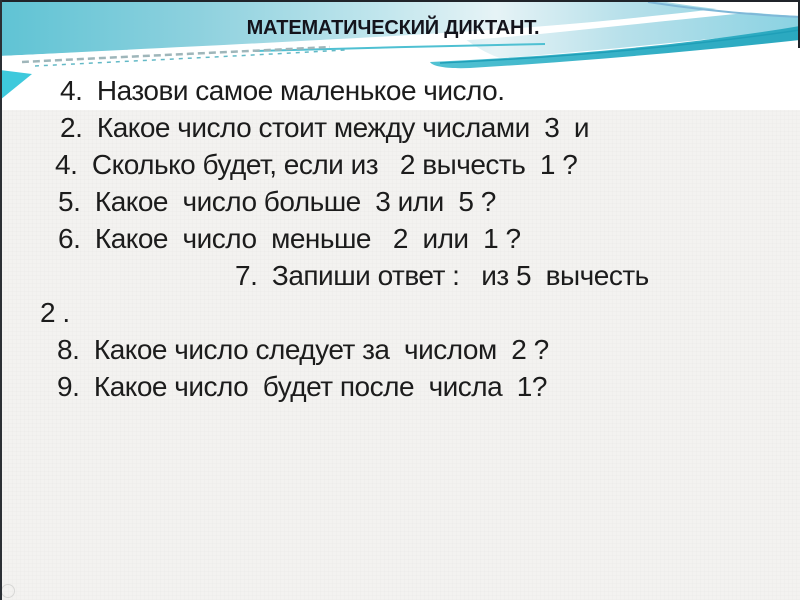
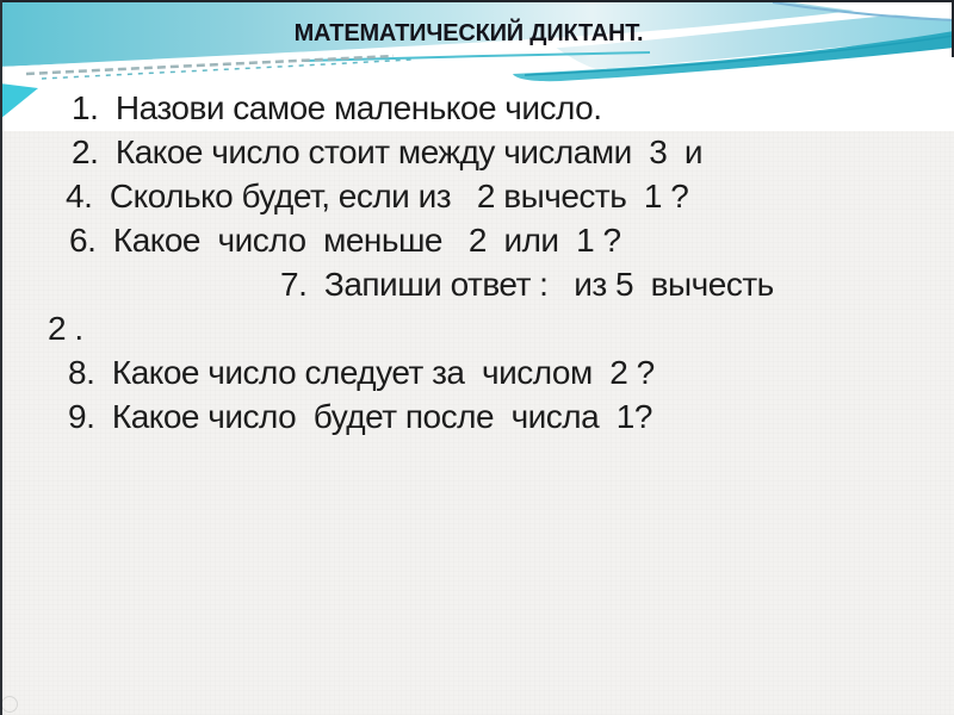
  МАТЕМАТИЧЕСКИЙ ДИКТАНТ.
- 4. Назови самое маленькое число.
+ 1. Назови самое маленькое число.
  2. Какое число стоит между числами 3 и
  4. Сколько будет, если из 2 вычесть 1 ?
- 5. Какое число больше 3 или 5 ?
  6. Какое число меньше 2 или 1 ?
  7. Запиши ответ : из 5 вычесть
  2 .
  8. Какое число следует за числом 2 ?
  9. Какое число будет после числа 1?
